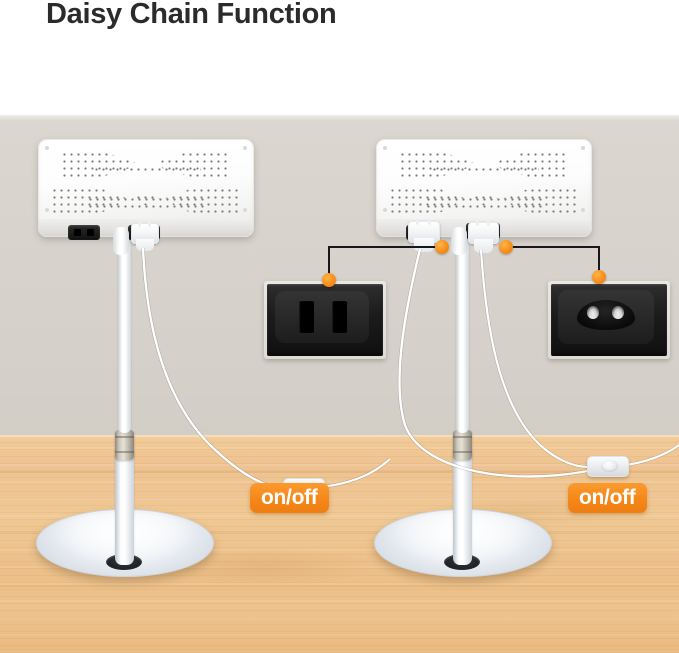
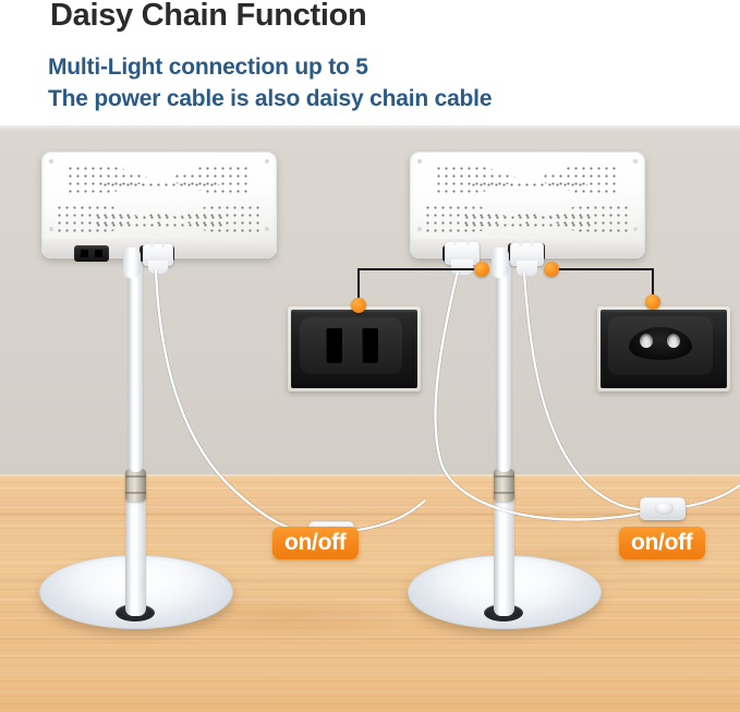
  Daisy Chain Function
+ Multi-Light connection up to 5
+ The power cable is also daisy chain cable
  on/off
  on/off
